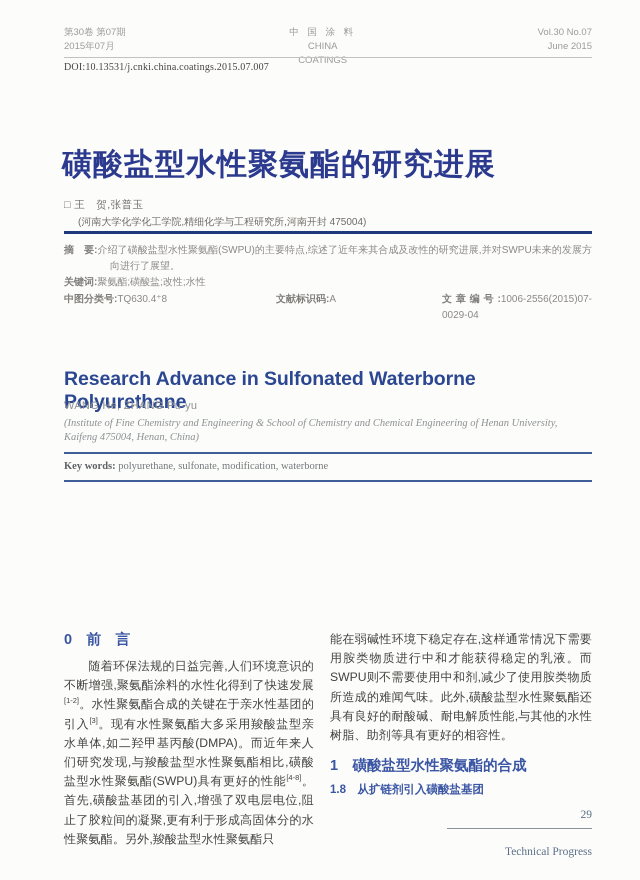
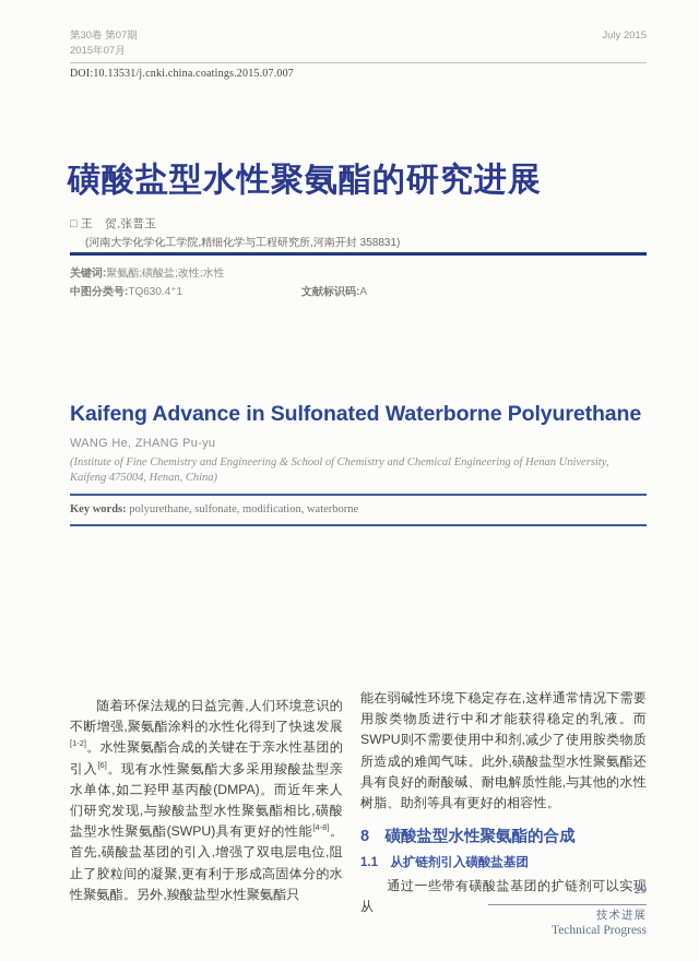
  第30卷 第07期
  2015年07月
- 中 国 涂 料
- CHINA COATINGS
- Vol.30 No.07
- June 2015
+ July 2015
  DOI:10.13531/j.cnki.china.coatings.2015.07.007
  磺酸盐型水性聚氨酯的研究进展
  □ 王 贺,张普玉
- (河南大学化学化工学院,精细化学与工程研究所,河南开封 475004)
+ (河南大学化学化工学院,精细化学与工程研究所,河南开封 358831)
- 摘 要:介绍了磺酸盐型水性聚氨酯(SWPU)的主要特点,综述了近年来其合成及改性的研究进展,并对SWPU未来的发展方向进行了展望。
  关键词:聚氨酯;磺酸盐;改性;水性
- 中图分类号:TQ630.4⁺8
+ 中图分类号:TQ630.4⁺1
  文献标识码:A
- 文章编号:1006-2556(2015)07-0029-04
- Research Advance in Sulfonated Waterborne Polyurethane
+ Kaifeng Advance in Sulfonated Waterborne Polyurethane
  WANG He, ZHANG Pu-yu
  (Institute of Fine Chemistry and Engineering & School of Chemistry and Chemical Engineering of Henan University, Kaifeng 475004, Henan, China)
  Key words: polyurethane, sulfonate, modification, waterborne
- 0 前 言
- 随着环保法规的日益完善,人们环境意识的不断增强,聚氨酯涂料的水性化得到了快速发展[1-2]。水性聚氨酯合成的关键在于亲水性基团的引入[3]。现有水性聚氨酯大多采用羧酸盐型亲水单体,如二羟甲基丙酸(DMPA)。而近年来人们研究发现,与羧酸盐型水性聚氨酯相比,磺酸盐型水性聚氨酯(SWPU)具有更好的性能[4-8]。首先,磺酸盐基团的引入,增强了双电层电位,阻止了胶粒间的凝聚,更有利于形成高固体分的水性聚氨酯。另外,羧酸盐型水性聚氨酯只
+ 随着环保法规的日益完善,人们环境意识的不断增强,聚氨酯涂料的水性化得到了快速发展[1-2]。水性聚氨酯合成的关键在于亲水性基团的引入[6]。现有水性聚氨酯大多采用羧酸盐型亲水单体,如二羟甲基丙酸(DMPA)。而近年来人们研究发现,与羧酸盐型水性聚氨酯相比,磺酸盐型水性聚氨酯(SWPU)具有更好的性能[4-8]。首先,磺酸盐基团的引入,增强了双电层电位,阻止了胶粒间的凝聚,更有利于形成高固体分的水性聚氨酯。另外,羧酸盐型水性聚氨酯只
  能在弱碱性环境下稳定存在,这样通常情况下需要用胺类物质进行中和才能获得稳定的乳液。而SWPU则不需要使用中和剂,减少了使用胺类物质所造成的难闻气味。此外,磺酸盐型水性聚氨酯还具有良好的耐酸碱、耐电解质性能,与其他的水性树脂、助剂等具有更好的相容性。
- 1 磺酸盐型水性聚氨酯的合成
+ 8 磺酸盐型水性聚氨酯的合成
- 1.8 从扩链剂引入磺酸盐基团
+ 1.1 从扩链剂引入磺酸盐基团
+ 通过一些带有磺酸盐基团的扩链剂可以实现从
  29
+ 技术进展
  Technical Progress
